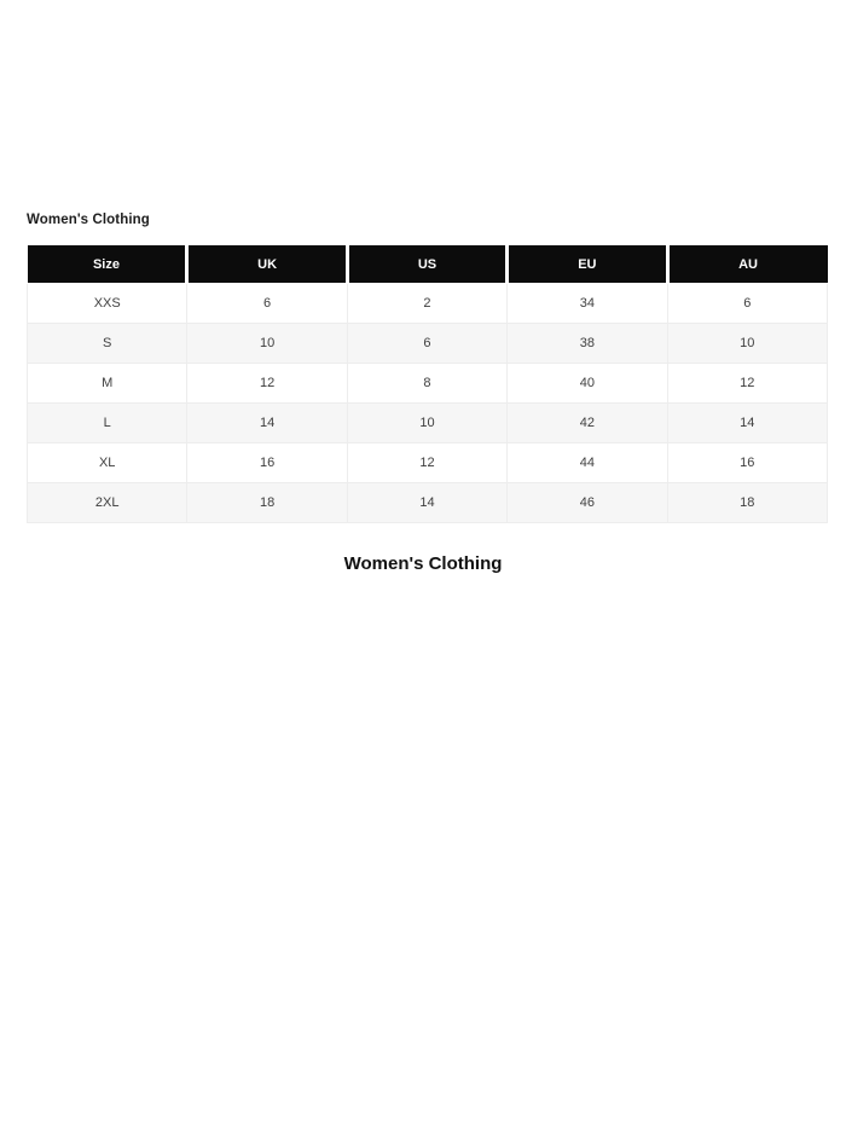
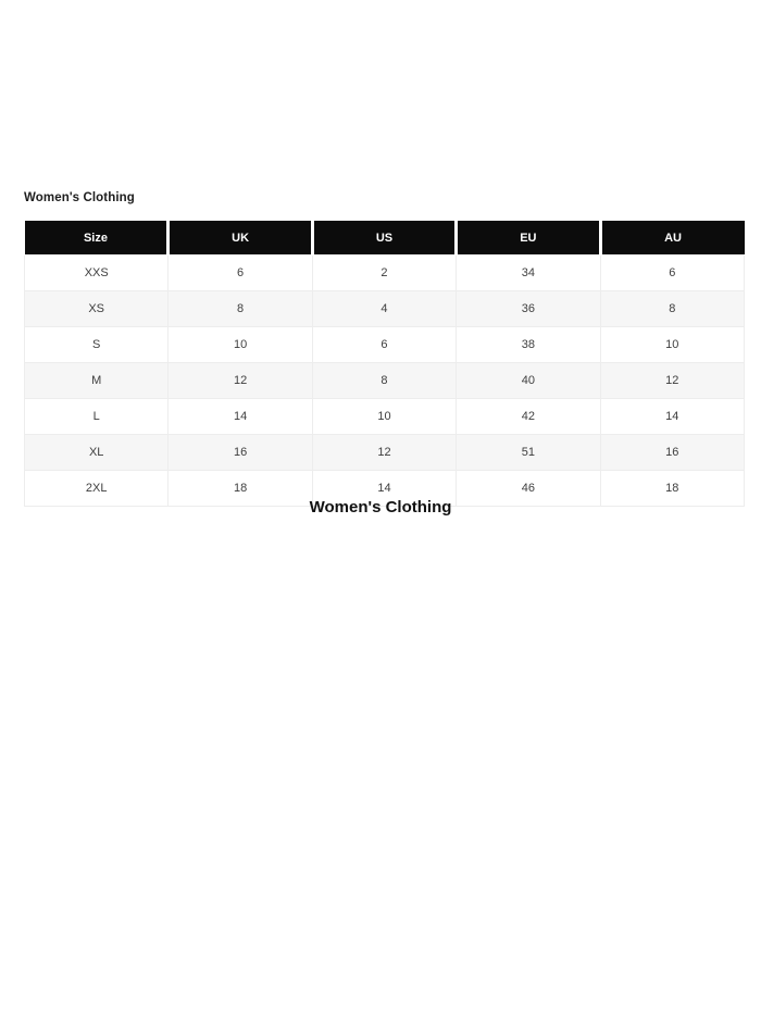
  Women's Clothing
  Size	UK	US	EU	AU
  XXS	6	2	34	6
+ XS	8	4	36	8
  S	10	6	38	10
  M	12	8	40	12
  L	14	10	42	14
- XL	16	12	44	16
+ XL	16	12	51	16
  2XL	18	14	46	18
  Women's Clothing
